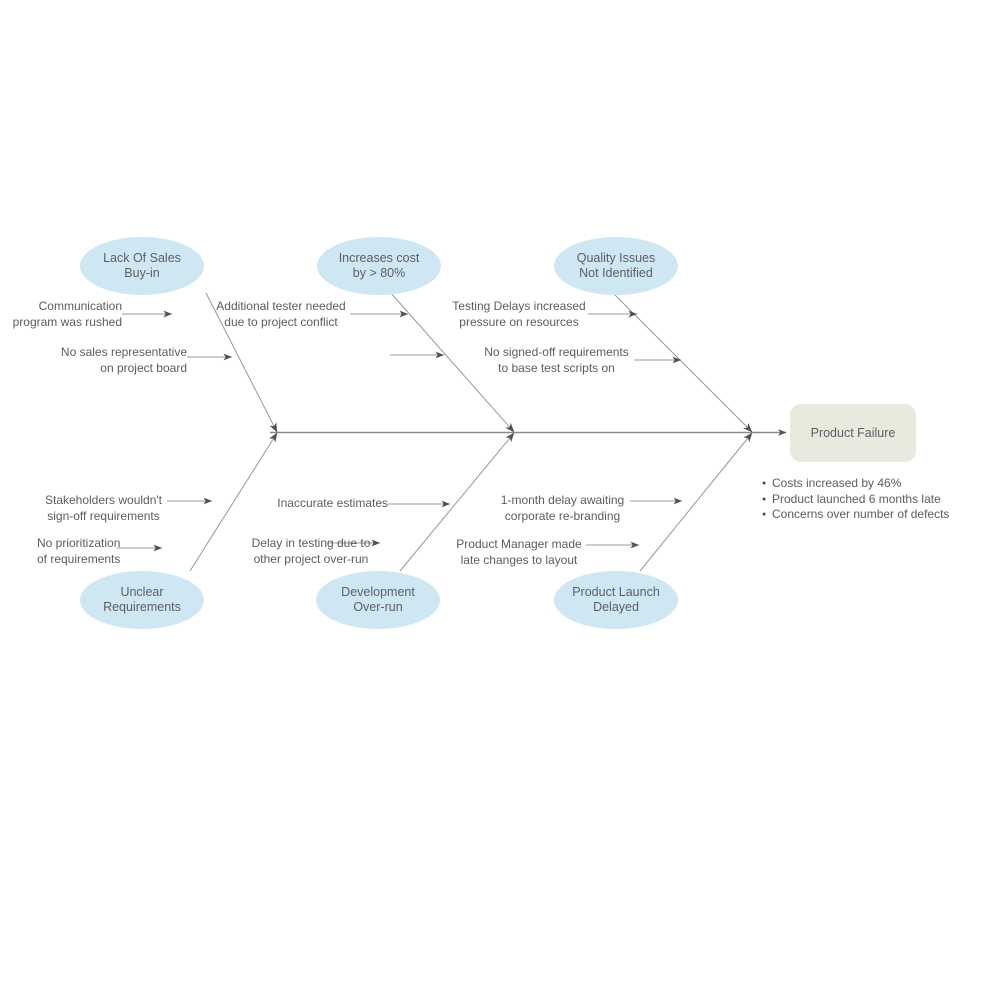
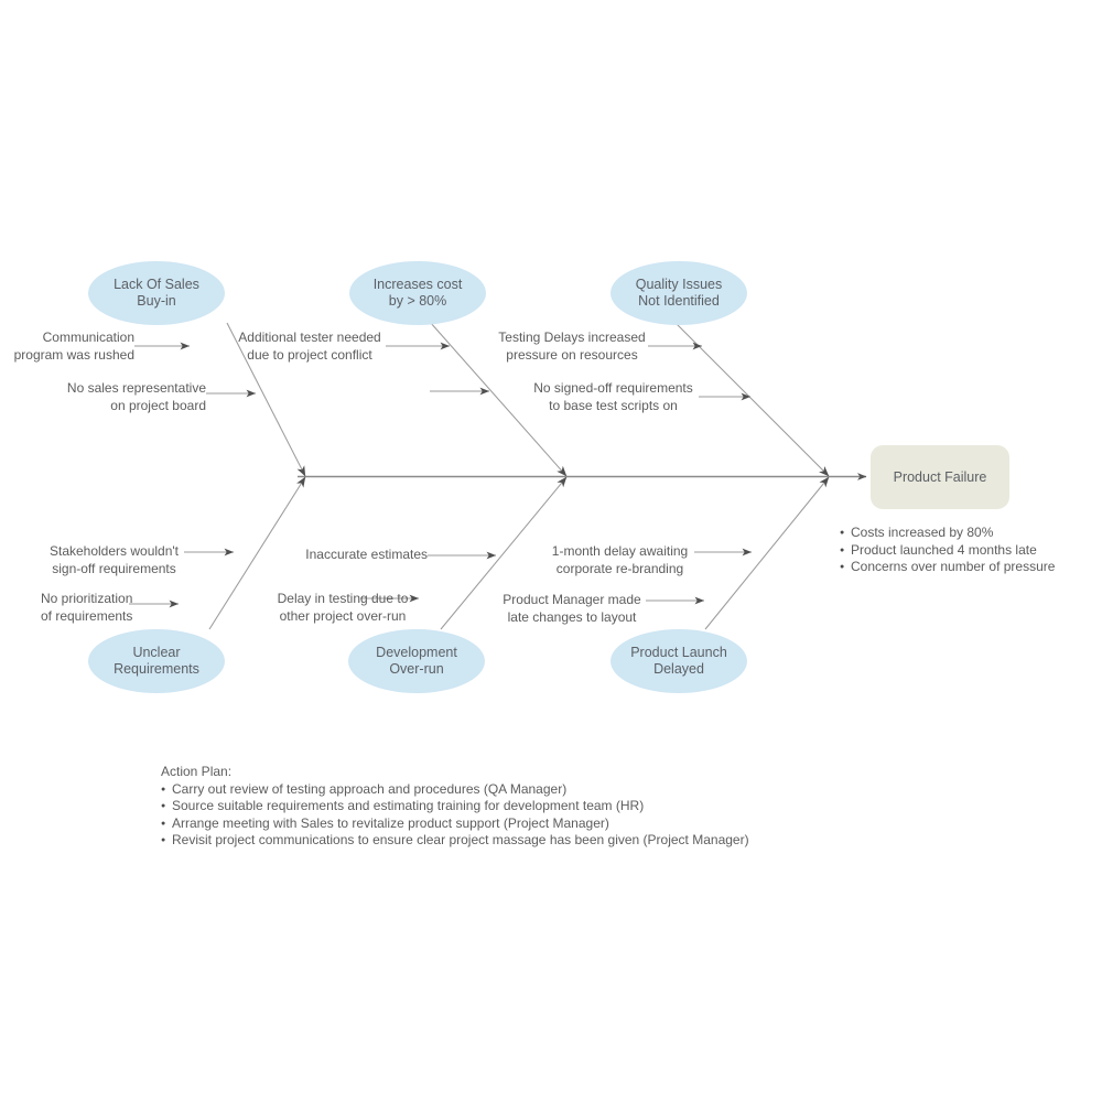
  Lack Of Sales
  Buy-in
  Increases cost
  by > 80%
  Quality Issues
  Not Identified
  Unclear
  Requirements
  Development
  Over-run
  Product Launch
  Delayed
  Communication
  program was rushed
  No sales representative
  on project board
  Additional tester needed
  due to project conflict
  Testing Delays increased
  pressure on resources
  No signed-off requirements
  to base test scripts on
  Stakeholders wouldn't
  sign-off requirements
  No prioritization
  of requirements
  Inaccurate estimates
  Delay in testing due to
  other project over-run
  1-month delay awaiting
  corporate re-branding
  Product Manager made
  late changes to layout
  Product Failure
- Costs increased by 46%
+ Costs increased by 80%
- Product launched 6 months late
+ Product launched 4 months late
- Concerns over number of defects
+ Concerns over number of pressure
+ Action Plan:
+ Carry out review of testing approach and procedures (QA Manager)
+ Source suitable requirements and estimating training for development team (HR)
+ Arrange meeting with Sales to revitalize product support (Project Manager)
+ Revisit project communications to ensure clear project massage has been given (Project Manager)
